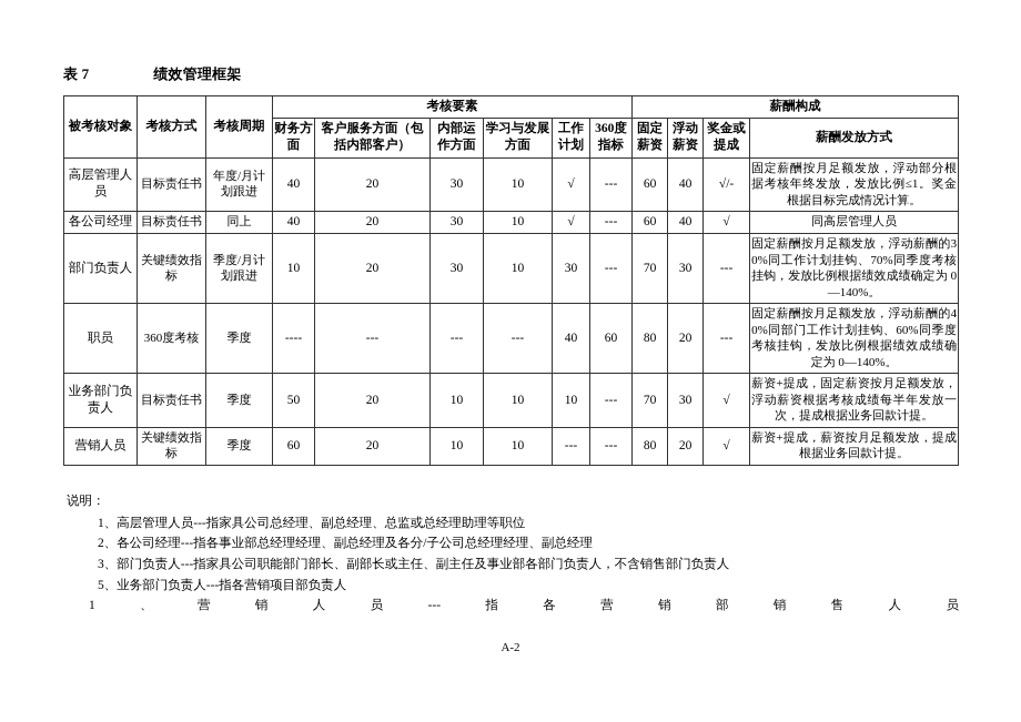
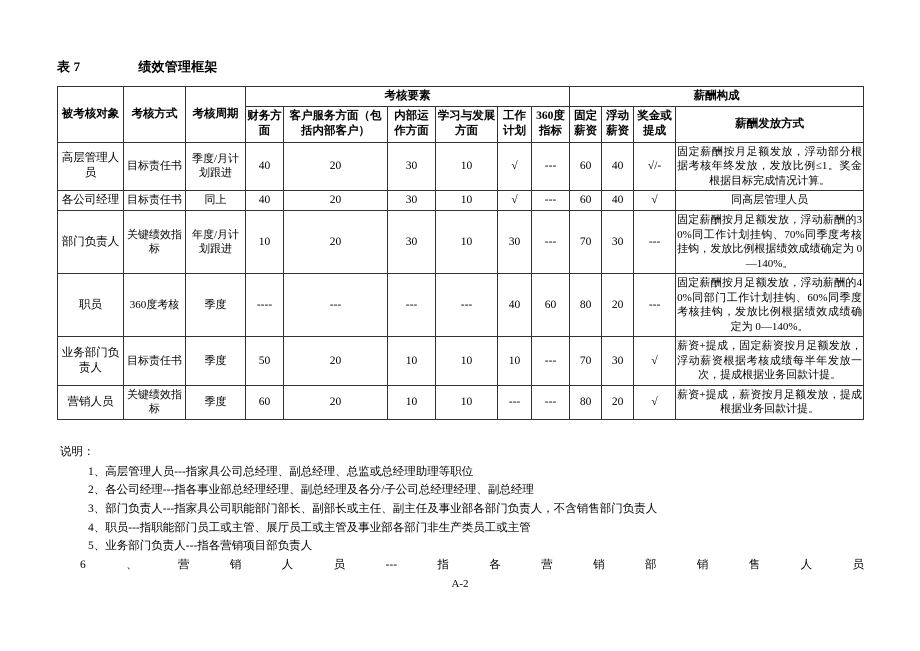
  表 7 绩效管理框架
  被考核对象	考核方式	考核周期	考核要素	薪酬构成
  财务方面	客户服务方面（包括内部客户）	内部运作方面	学习与发展方面	工作计划	360度指标	固定薪资	浮动薪资	奖金或提成	薪酬发放方式
- 高层管理人员	目标责任书	年度/月计划跟进	40	20	30	10	√	---	60	40	√/-	固定薪酬按月足额发放，浮动部分根据考核年终发放，发放比例≤1。奖金根据目标完成情况计算。
+ 高层管理人员	目标责任书	季度/月计划跟进	40	20	30	10	√	---	60	40	√/-	固定薪酬按月足额发放，浮动部分根据考核年终发放，发放比例≤1。奖金根据目标完成情况计算。
  各公司经理	目标责任书	同上	40	20	30	10	√	---	60	40	√	同高层管理人员
- 部门负责人	关键绩效指标	季度/月计划跟进	10	20	30	10	30	---	70	30	---	固定薪酬按月足额发放，浮动薪酬的30%同工作计划挂钩、70%同季度考核挂钩，发放比例根据绩效成绩确定为 0—140%。
+ 部门负责人	关键绩效指标	年度/月计划跟进	10	20	30	10	30	---	70	30	---	固定薪酬按月足额发放，浮动薪酬的30%同工作计划挂钩、70%同季度考核挂钩，发放比例根据绩效成绩确定为 0—140%。
  职员	360度考核	季度	----	---	---	---	40	60	80	20	---	固定薪酬按月足额发放，浮动薪酬的40%同部门工作计划挂钩、60%同季度考核挂钩，发放比例根据绩效成绩确定为 0—140%。
  业务部门负责人	目标责任书	季度	50	20	10	10	10	---	70	30	√	薪资+提成，固定薪资按月足额发放，浮动薪资根据考核成绩每半年发放一次，提成根据业务回款计提。
  营销人员	关键绩效指标	季度	60	20	10	10	---	---	80	20	√	薪资+提成，薪资按月足额发放，提成根据业务回款计提。
  说明：
  1、高层管理人员---指家具公司总经理、副总经理、总监或总经理助理等职位
  2、各公司经理---指各事业部总经理经理、副总经理及各分/子公司总经理经理、副总经理
  3、部门负责人---指家具公司职能部门部长、副部长或主任、副主任及事业部各部门负责人，不含销售部门负责人
+ 4、职员---指职能部门员工或主管、展厅员工或主管及事业部各部门非生产类员工或主管
  5、业务部门负责人---指各营销项目部负责人
- 1、营销人员---指各营销部销售人员
+ 6、营销人员---指各营销部销售人员
  A-2
